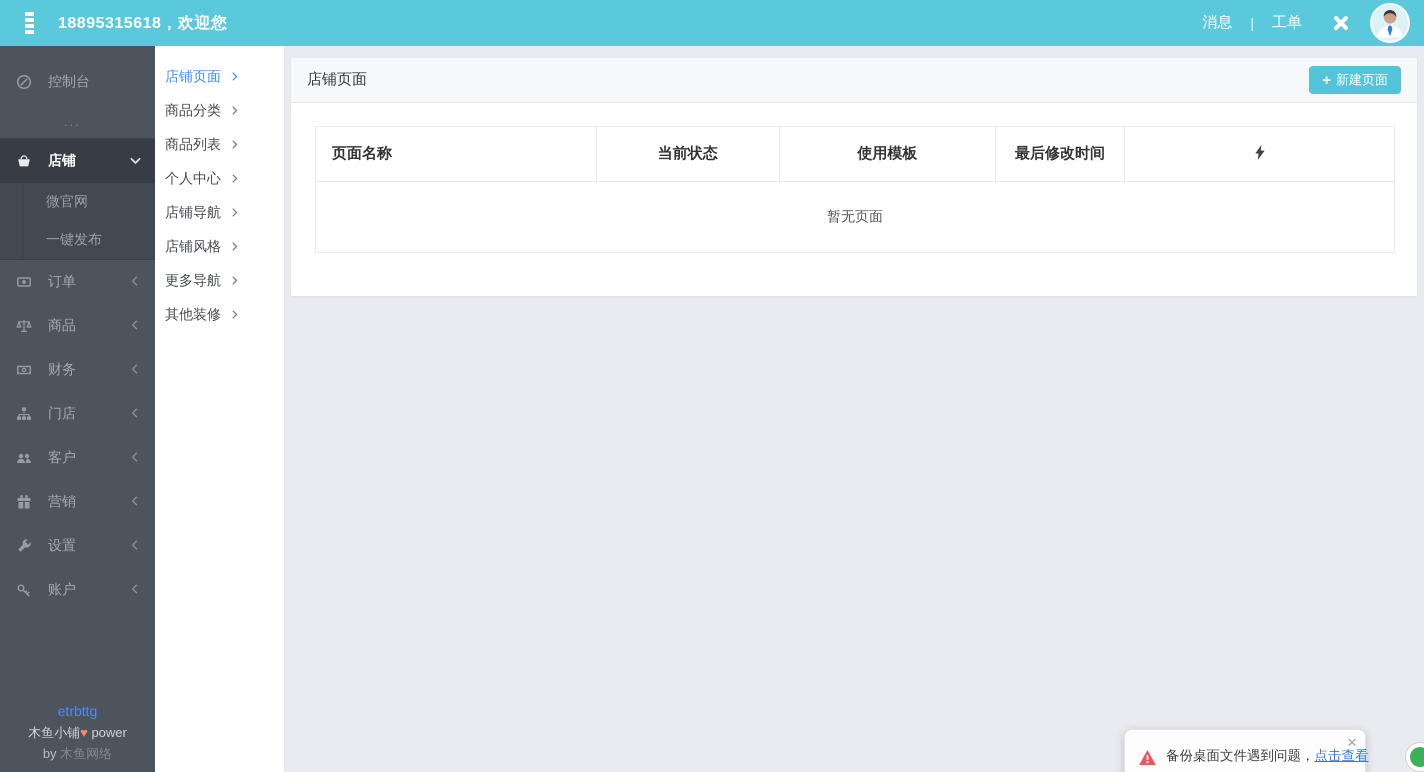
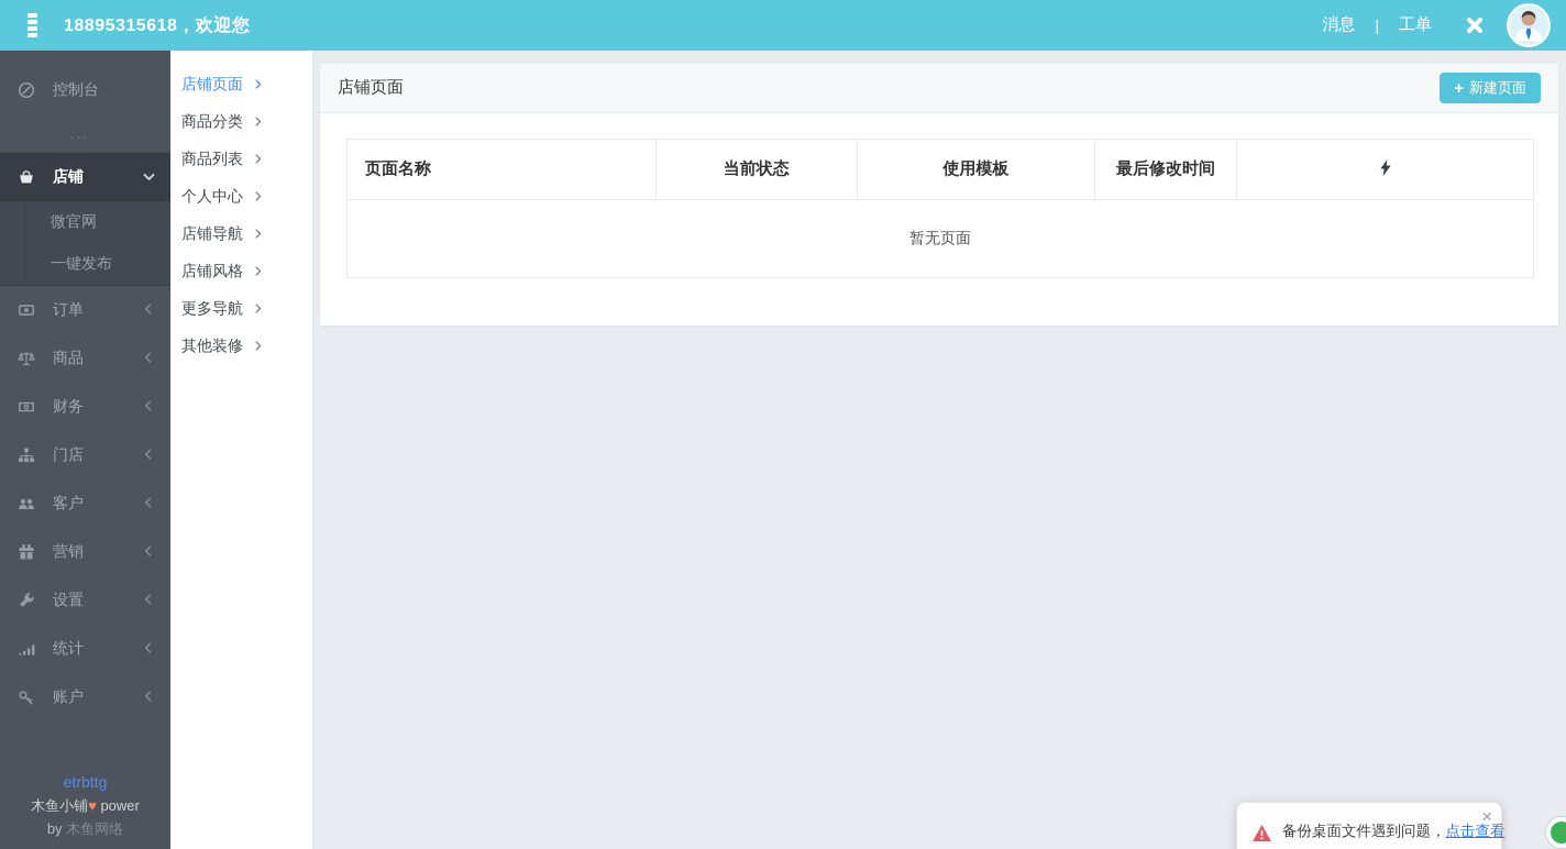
  18895315618，欢迎您
  消息
  |
  工单
  控制台
  ...
  店铺
  微官网
  一键发布
  订单
  商品
  财务
  门店
  客户
  营销
  设置
+ 统计
  账户
  etrbttg
  木鱼小铺♥ power
  by 木鱼网络
  店铺页面
  商品分类
  商品列表
  个人中心
  店铺导航
  店铺风格
  更多导航
  其他装修
  店铺页面
  +
  新建页面
  页面名称	当前状态	使用模板	最后修改时间
  暂无页面
  ×
  备份桌面文件遇到问题，点击查看
